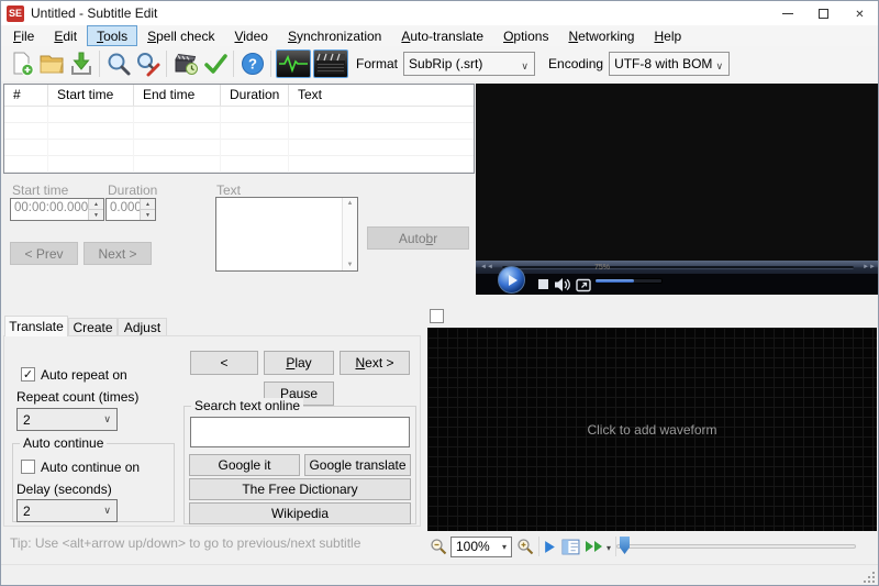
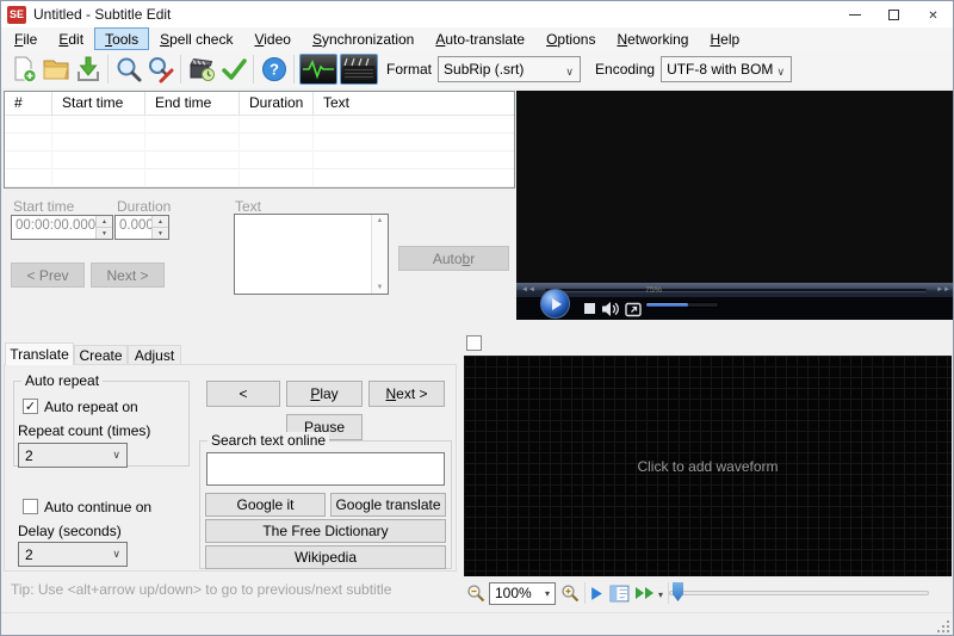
  SE
  Untitled - Subtitle Edit
  File
  Edit
  Tools
  Spell check
  Video
  Synchronization
  Auto-translate
  Options
  Networking
  Help
  ?
  Format
  SubRip (.srt)
  Encoding
  UTF-8 with BOM
  #
  Start time
  End time
  Duration
  Text
  Start time
  00:00:00.000
  Duration
  0.000
  Text
  Auto
  br
  < Prev
  Next >
  Translate
  Create
  Adjust
+ Auto repeat
  Auto repeat on
  Repeat count (times)
  2
- Auto continue
  Auto continue on
  Delay (seconds)
  2
  <
  Play
  Next >
  Pause
  Search text online
  Google it
  Google translate
  The Free Dictionary
  Wikipedia
  Tip: Use <alt+arrow up/down> to go to previous/next subtitle
  Click to add waveform
  100%
